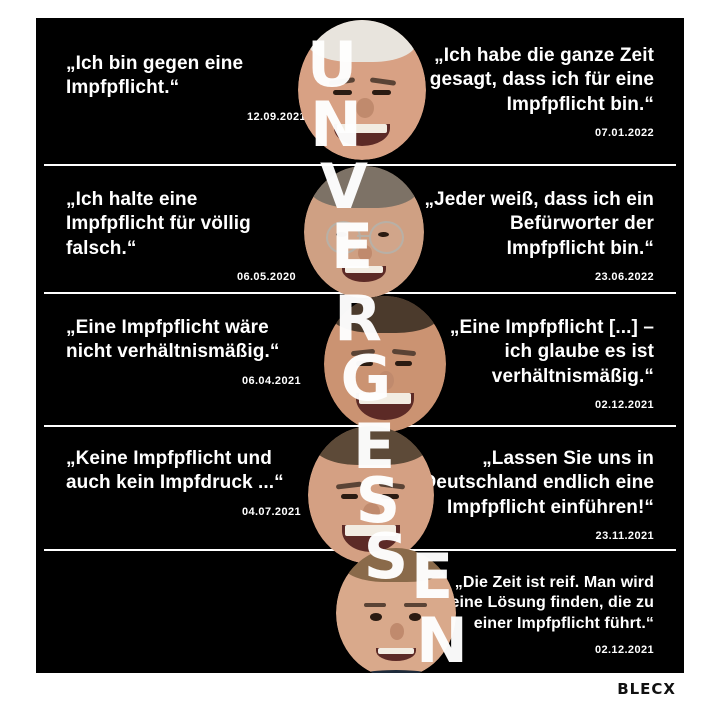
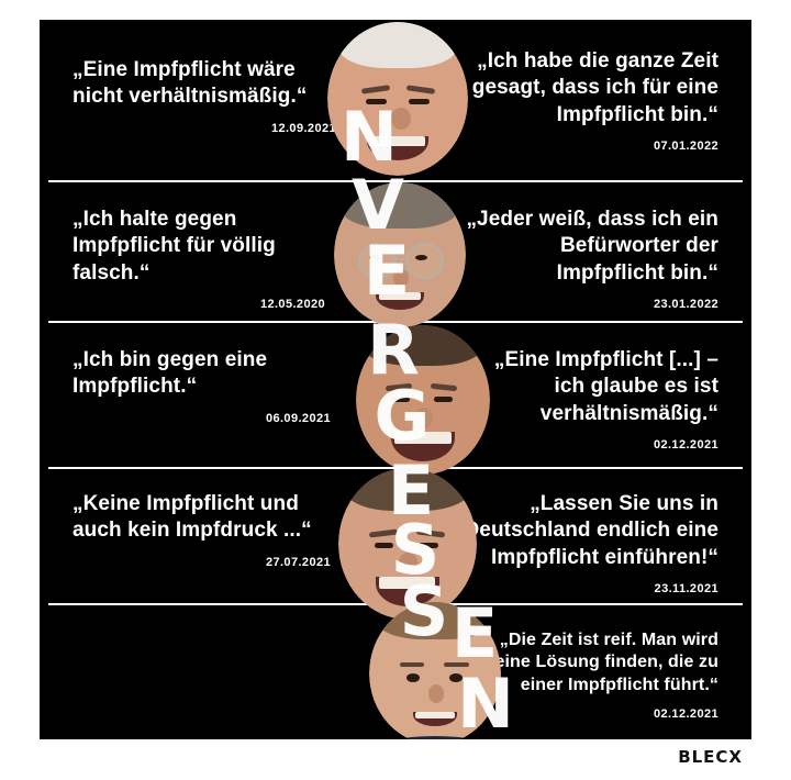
- „Ich bin gegen eine Impfpflicht.“
+ „Eine Impfpflicht wäre nicht verhältnismäßig.“
  12.09.202
  „Ich habe die ganze Zeit gesagt, dass ich für eine Impfpflicht bin.“
  07.01.2022
- „Ich halte eine Impfpflicht für völlig falsch.“
+ „Ich halte gegen Impfpflicht für völlig falsch.“
- 06.05.2020
+ 12.05.2020
  „Jeder weiß, dass ich ein Befürworter der Impfpflicht bin.“
- 23.06.2022
+ 23.01.2022
- „Eine Impfpflicht wäre nicht verhältnismäßig.“
+ „Ich bin gegen eine Impfpflicht.“
- 06.04.2021
+ 06.09.2021
  „Eine Impfpflicht [...] – ich glaube es ist verhältnismäßig.“
  02.12.2021
  „Keine Impfpflicht und auch kein Impfdruck ...“
- 04.07.2021
+ 27.07.2021
  „Lassen Sie uns in eutschland endlich eine Impfpflicht einführen!“
  23.11.2021
  „Die Zeit ist reif. Man wird ine Lösung finden, die zu einer Impfpflicht führt.“
  02.12.2021
- U
  N
  V
  E
  R
  G
  E
  S
  S
  E
  N
  BLECX
